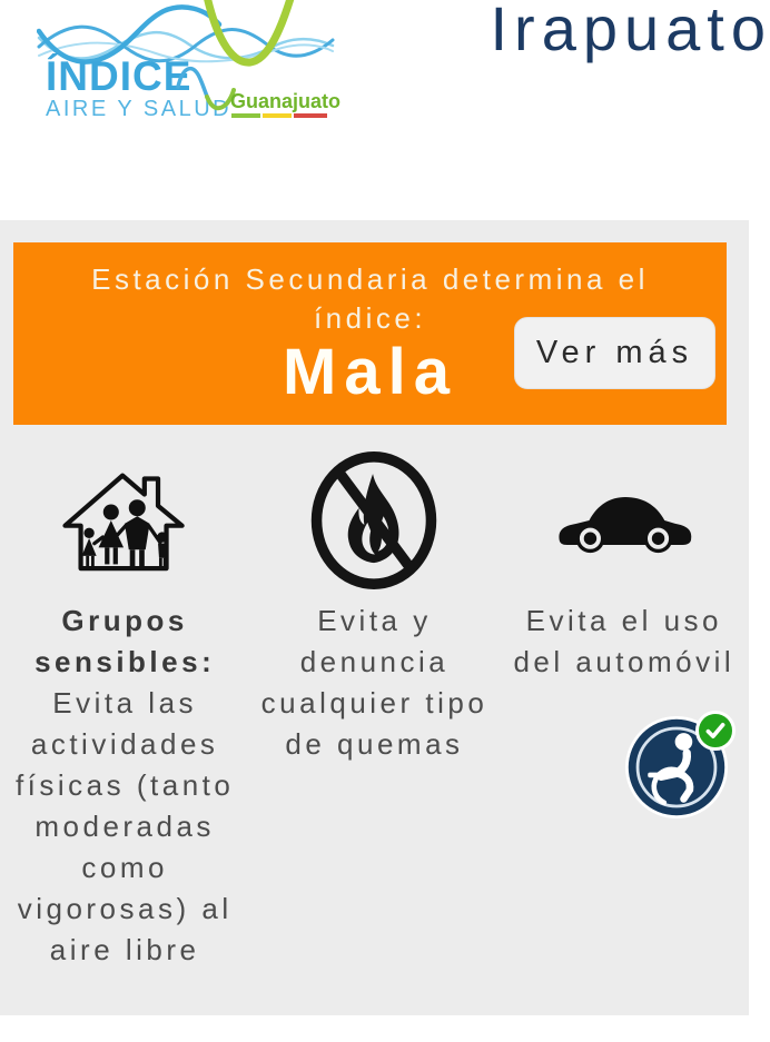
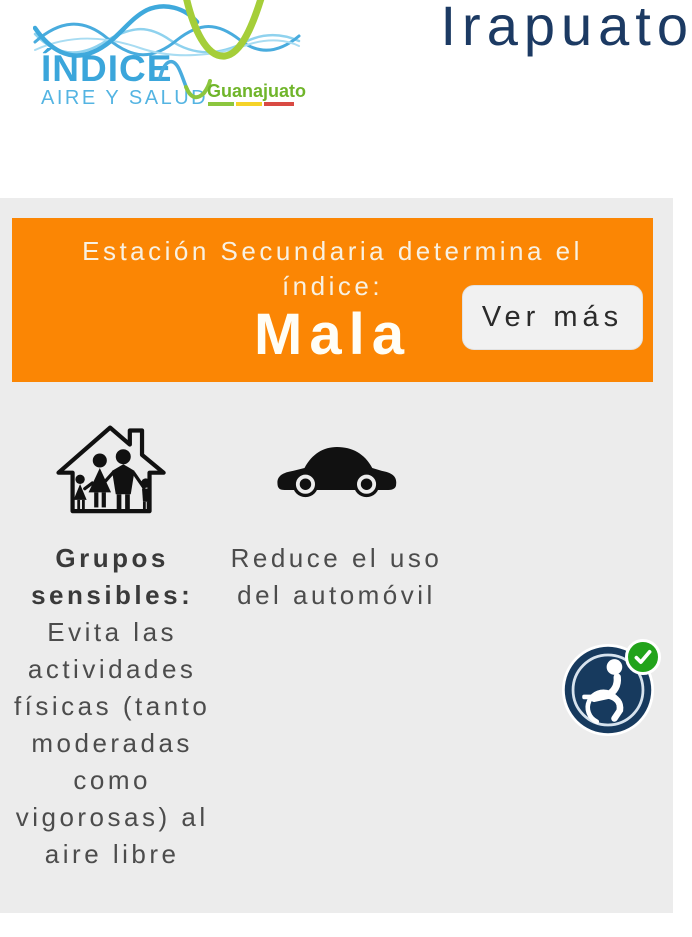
  ÍNDICE
  AIRE Y SALU
  Guanajuato
  Irapuato
  Estación Secundaria determina el índice:
  Mala
  Ver más
  Grupos sensibles:
  Evita las actividades físicas (tanto moderadas como vigorosas) al aire libre
- Evita y denuncia cualquier tipo de quemas
- Evita el uso del automóvil
+ Reduce el uso del automóvil
